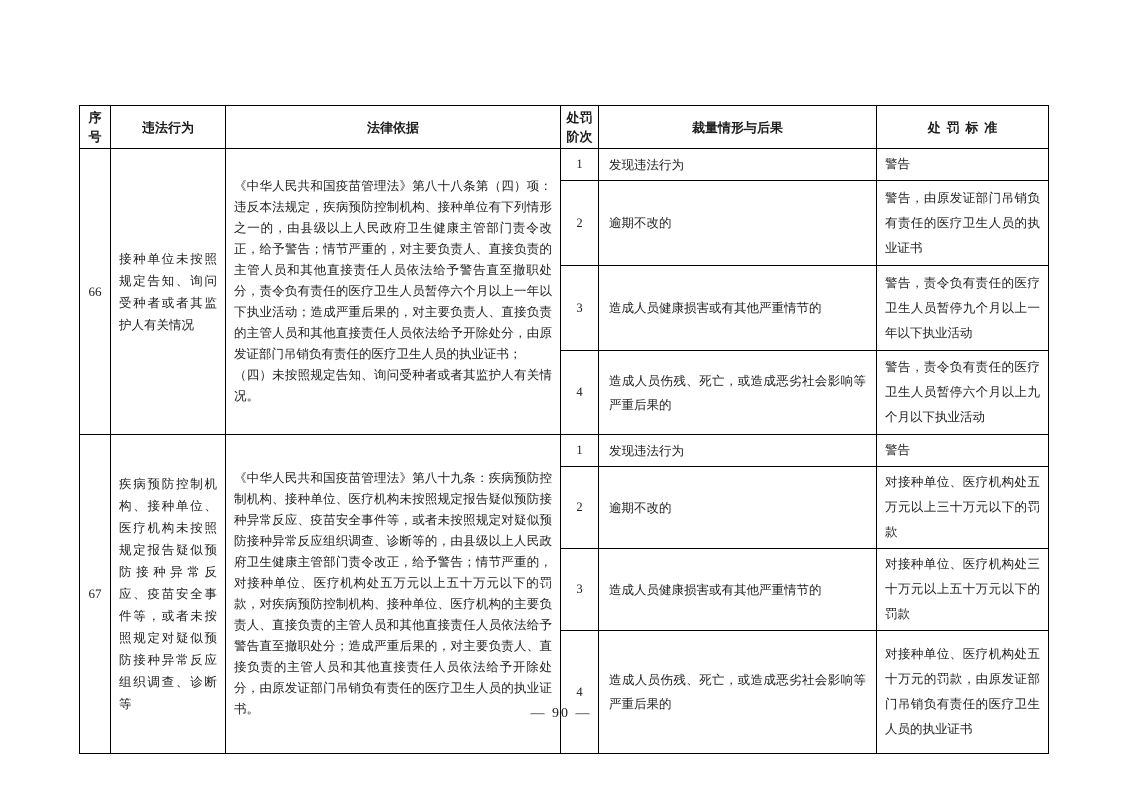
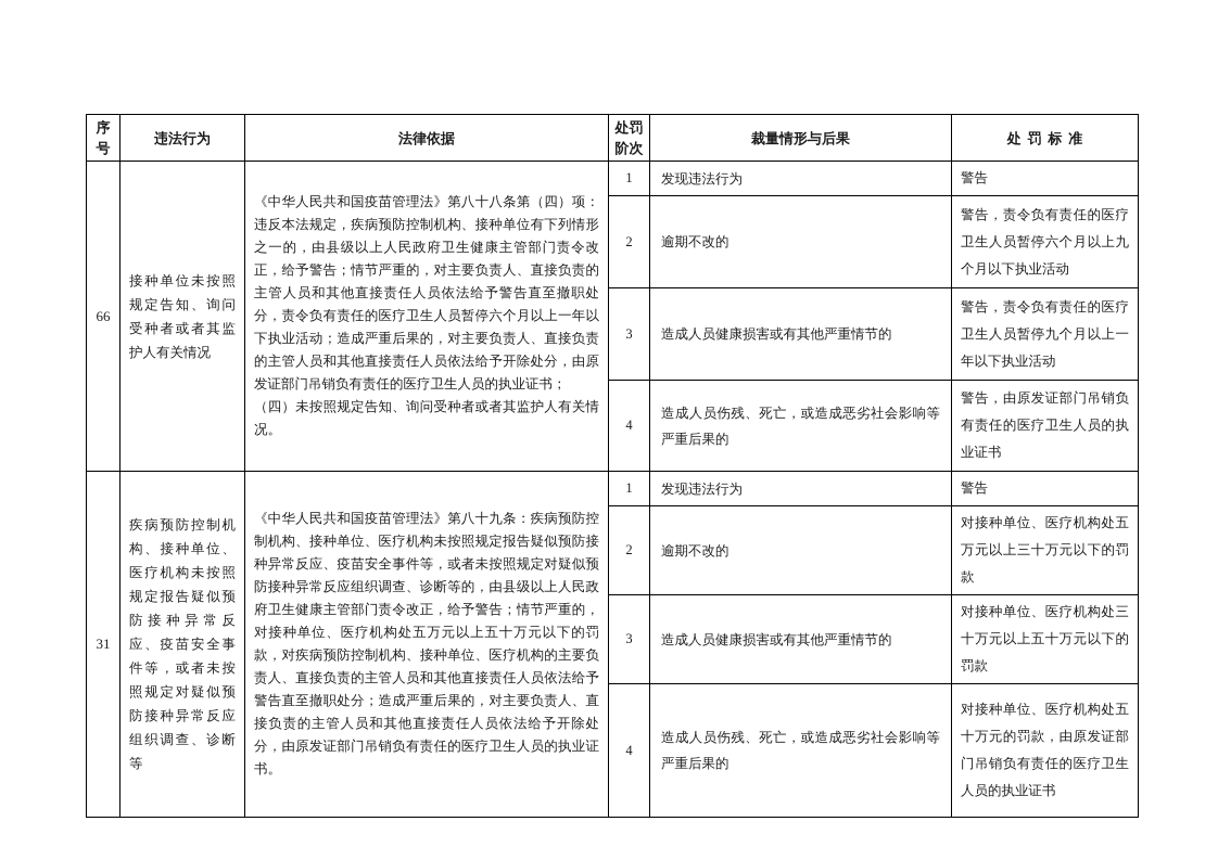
  序号	违法行为	法律依据	处罚阶次	裁量情形与后果	处罚标准
  66	接种单位未按照规定告知、询问受种者或者其监护人有关情况	《中华人民共和国疫苗管理法》第八十八条第（四）项：违反本法规定，疾病预防控制机构、接种单位有下列情形之一的，由县级以上人民政府卫生健康主管部门责令改正，给予警告；情节严重的，对主要负责人、直接负责的主管人员和其他直接责任人员依法给予警告直至撤职处分，责令负有责任的医疗卫生人员暂停六个月以上一年以下执业活动；造成严重后果的，对主要负责人、直接负责的主管人员和其他直接责任人员依法给予开除处分，由原发证部门吊销负有责任的医疗卫生人员的执业证书； （四）未按照规定告知、询问受种者或者其监护人有关情况。	1	发现违法行为	警告
- 2	逾期不改的	警告，由原发证部门吊销负有责任的医疗卫生人员的执业证书
+ 2	逾期不改的	警告，责令负有责任的医疗卫生人员暂停六个月以上九个月以下执业活动
  3	造成人员健康损害或有其他严重情节的	警告，责令负有责任的医疗卫生人员暂停九个月以上一年以下执业活动
- 4	造成人员伤残、死亡，或造成恶劣社会影响等严重后果的	警告，责令负有责任的医疗卫生人员暂停六个月以上九个月以下执业活动
+ 4	造成人员伤残、死亡，或造成恶劣社会影响等严重后果的	警告，由原发证部门吊销负有责任的医疗卫生人员的执业证书
- 67	疾病预防控制机构、接种单位、医疗机构未按照规定报告疑似预防接种异常反应、疫苗安全事件等，或者未按照规定对疑似预防接种异常反应组织调查、诊断等	《中华人民共和国疫苗管理法》第八十九条：疾病预防控制机构、接种单位、医疗机构未按照规定报告疑似预防接种异常反应、疫苗安全事件等，或者未按照规定对疑似预防接种异常反应组织调查、诊断等的，由县级以上人民政府卫生健康主管部门责令改正，给予警告；情节严重的，对接种单位、医疗机构处五万元以上五十万元以下的罚款，对疾病预防控制机构、接种单位、医疗机构的主要负责人、直接负责的主管人员和其他直接责任人员依法给予警告直至撤职处分；造成严重后果的，对主要负责人、直接负责的主管人员和其他直接责任人员依法给予开除处分，由原发证部门吊销负有责任的医疗卫生人员的执业证书。	1	发现违法行为	警告
+ 31	疾病预防控制机构、接种单位、医疗机构未按照规定报告疑似预防接种异常反应、疫苗安全事件等，或者未按照规定对疑似预防接种异常反应组织调查、诊断等	《中华人民共和国疫苗管理法》第八十九条：疾病预防控制机构、接种单位、医疗机构未按照规定报告疑似预防接种异常反应、疫苗安全事件等，或者未按照规定对疑似预防接种异常反应组织调查、诊断等的，由县级以上人民政府卫生健康主管部门责令改正，给予警告；情节严重的，对接种单位、医疗机构处五万元以上五十万元以下的罚款，对疾病预防控制机构、接种单位、医疗机构的主要负责人、直接负责的主管人员和其他直接责任人员依法给予警告直至撤职处分；造成严重后果的，对主要负责人、直接负责的主管人员和其他直接责任人员依法给予开除处分，由原发证部门吊销负有责任的医疗卫生人员的执业证书。	1	发现违法行为	警告
  2	逾期不改的	对接种单位、医疗机构处五万元以上三十万元以下的罚款
  3	造成人员健康损害或有其他严重情节的	对接种单位、医疗机构处三十万元以上五十万元以下的罚款
  4	造成人员伤残、死亡，或造成恶劣社会影响等严重后果的	对接种单位、医疗机构处五十万元的罚款，由原发证部门吊销负有责任的医疗卫生人员的执业证书
- — 90 —
